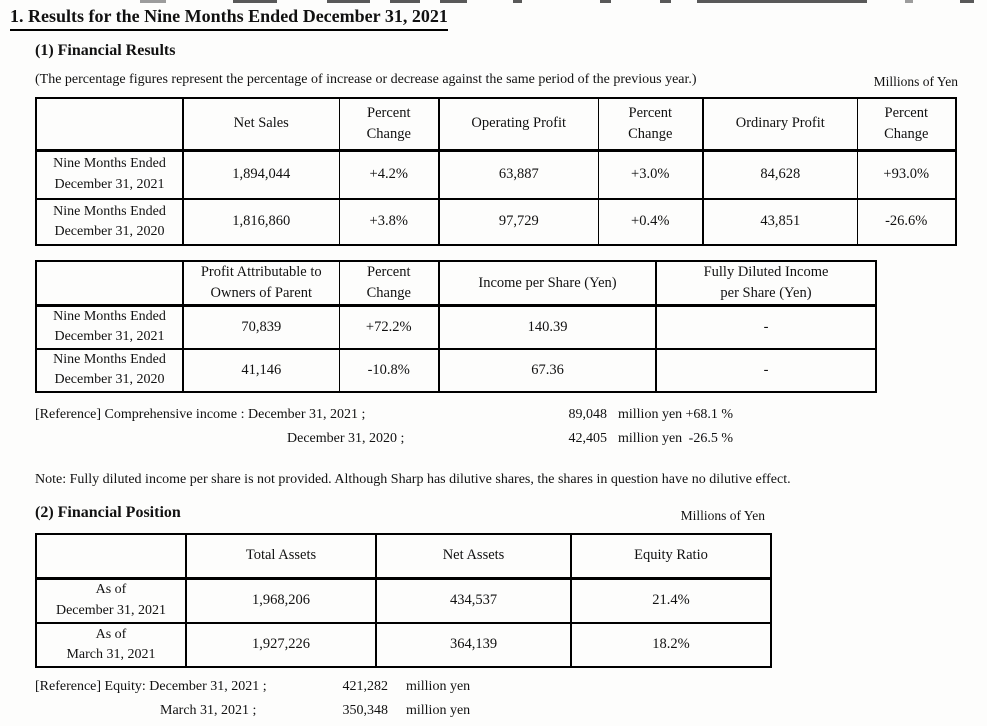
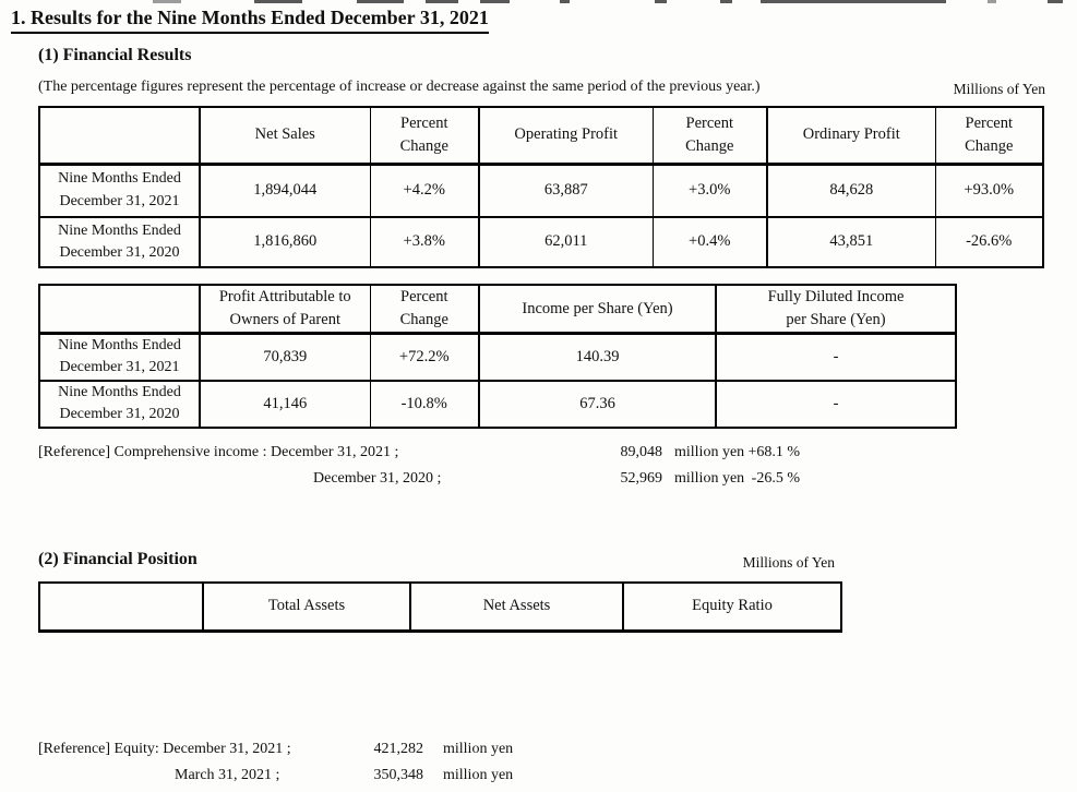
  1. Results for the Nine Months Ended December 31, 2021
  (1) Financial Results
  (The percentage figures represent the percentage of increase or decrease against the same period of the previous year.)
  Millions of Yen
  	Net Sales	Percent Change	Operating Profit	Percent Change	Ordinary Profit	Percent Change
  Nine Months Ended December 31, 2021	1,894,044	+4.2%	63,887	+3.0%	84,628	+93.0%
- Nine Months Ended December 31, 2020	1,816,860	+3.8%	97,729	+0.4%	43,851	-26.6%
+ Nine Months Ended December 31, 2020	1,816,860	+3.8%	62,011	+0.4%	43,851	-26.6%
  	Profit Attributable to Owners of Parent	Percent Change	Income per Share (Yen)	Fully Diluted Income per Share (Yen)
  Nine Months Ended December 31, 2021	70,839	+72.2%	140.39	-
  Nine Months Ended December 31, 2020	41,146	-10.8%	67.36	-
  [Reference] Comprehensive income : December 31, 2021 ;
  89,048
  million yen
  +68.1 %
  December 31, 2020 ;
- 42,405
+ 52,969
  million yen
  -26.5 %
- Note: Fully diluted income per share is not provided. Although Sharp has dilutive shares, the shares in question have no dilutive effect.
  (2) Financial Position
  Millions of Yen
  	Total Assets	Net Assets	Equity Ratio
- As of December 31, 2021	1,968,206	434,537	21.4%
- As of March 31, 2021	1,927,226	364,139	18.2%
  [Reference] Equity: December 31, 2021 ;
  421,282
  million yen
  March 31, 2021 ;
  350,348
  million yen
